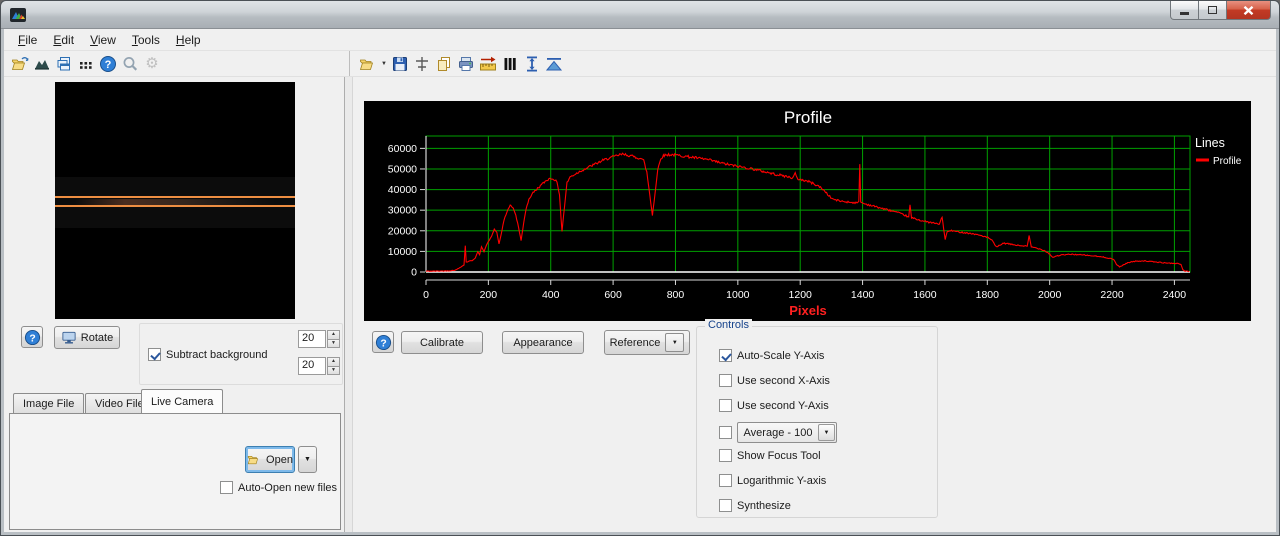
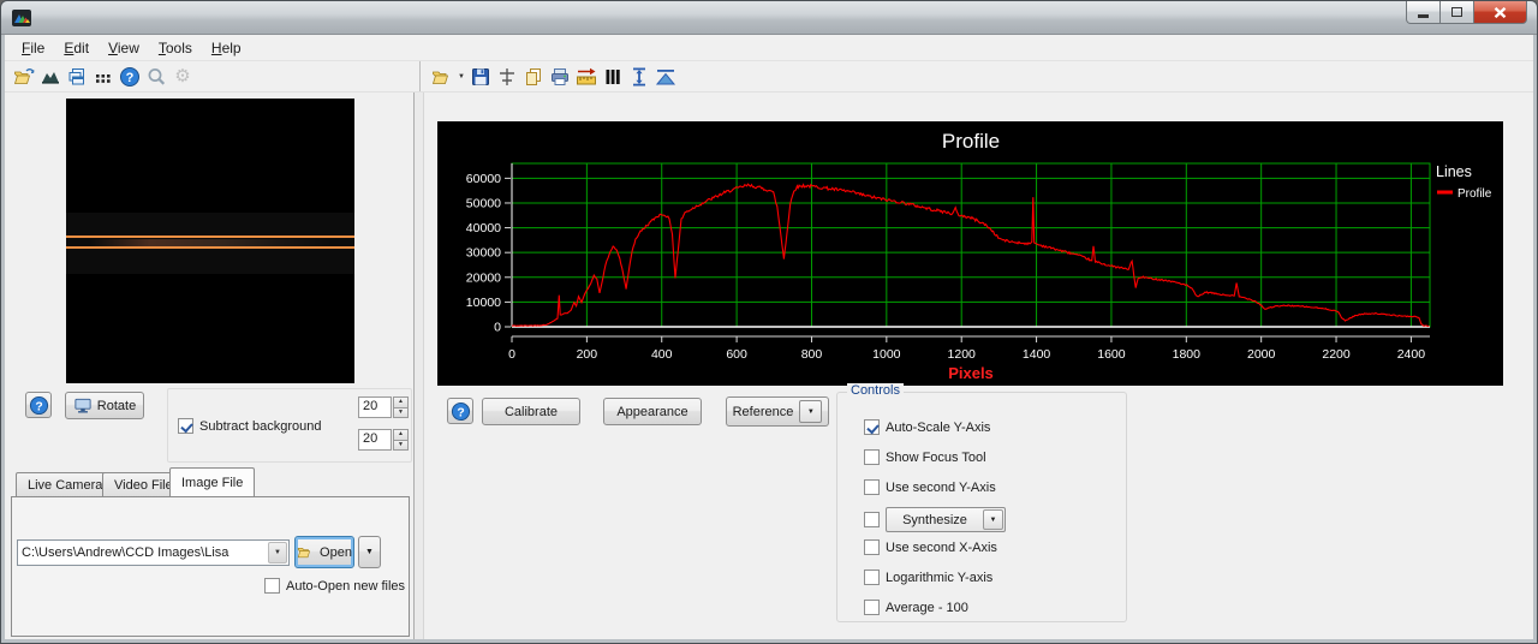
  File
  Edit
  View
  Tools
  Help
  ?
  ⚙
  ?
  Rotate
  Subtract background
  20
  20
- Image File
+ Live Camera
  Video Fil
- Live Camera
+ Image File
+ C:\Users\Andrew\CCD Images\Lisa
  Open
  Auto-Open new files
  0
  200
  400
  600
  800
  1000
  1200
  1400
  1600
  1800
  2000
  2200
  2400
  0
  10000
  20000
  30000
  40000
  50000
  60000
  Profile
  Pixels
  Lines
  Profile
  ?
  Calibrate
  Appearance
  Reference
  Controls
  Auto-Scale Y-Axis
- Use second X-Axis
+ Show Focus Tool
  Use second Y-Axis
- Average - 100
+ Synthesize
- Show Focus Tool
+ Use second X-Axis
  Logarithmic Y-axis
- Synthesize
+ Average - 100
